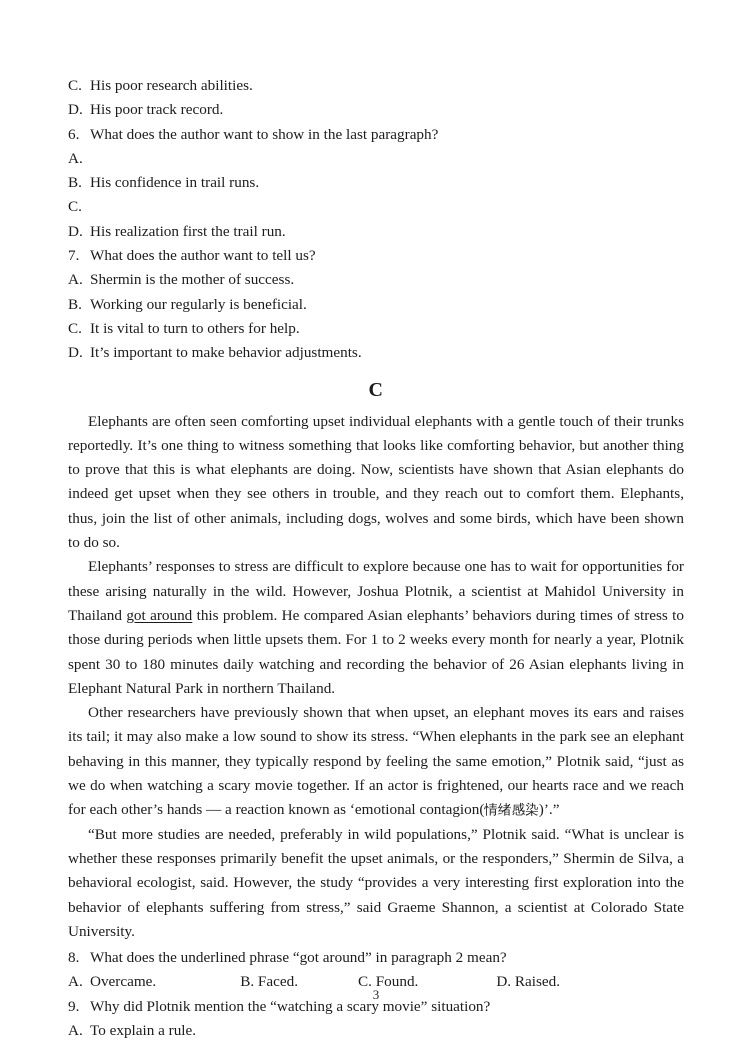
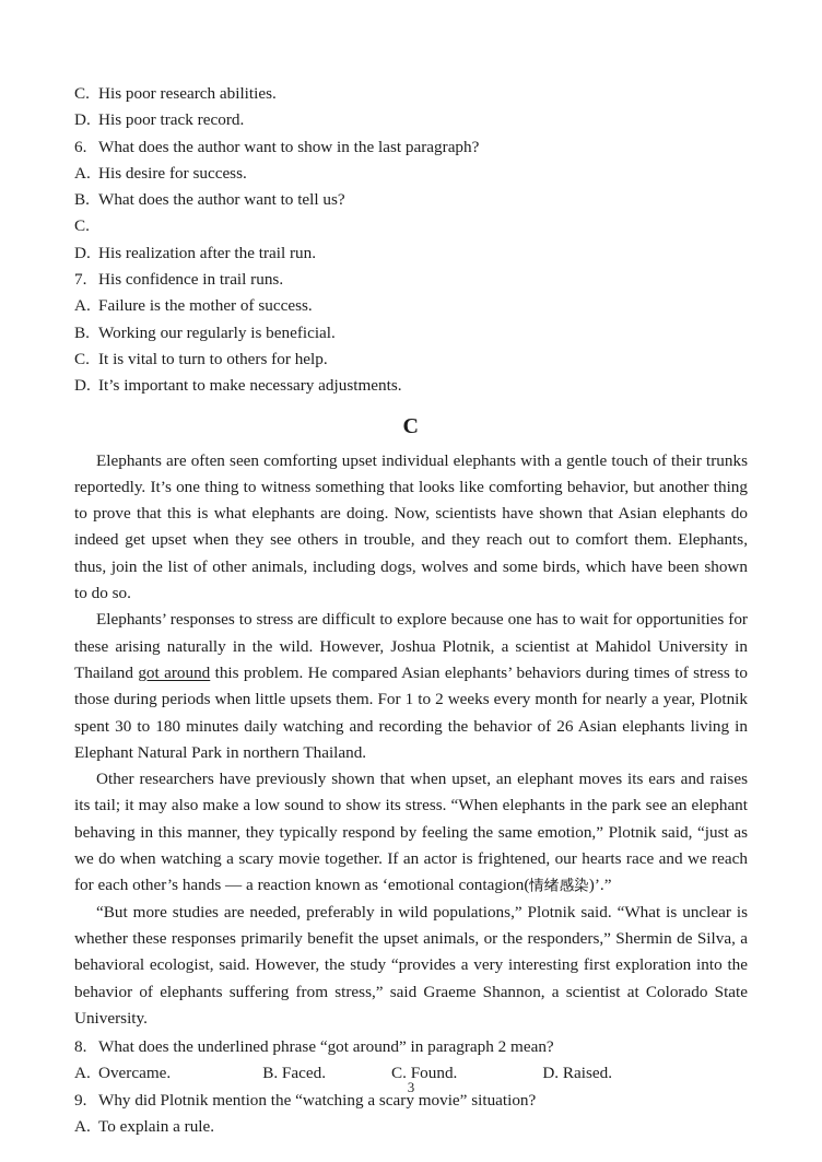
  C.
  His poor research abilities.
  D.
  His poor track record.
  6.
  What does the author want to show in the last paragraph?
  A.
+ His desire for success.
  B.
- His confidence in trail runs.
+ What does the author want to tell us?
  C.
  D.
- His realization first the trail run.
+ His realization after the trail run.
  7.
- What does the author want to tell us?
+ His confidence in trail runs.
  A.
- Shermin is the mother of success.
+ Failure is the mother of success.
  B.
  Working our regularly is beneficial.
  C.
  It is vital to turn to others for help.
  D.
- It’s important to make behavior adjustments.
+ It’s important to make necessary adjustments.
  C
  Elephants are often seen comforting upset individual elephants with a gentle touch of their trunks reportedly. It’s one thing to witness something that looks like comforting behavior, but another thing to prove that this is what elephants are doing. Now, scientists have shown that Asian elephants do indeed get upset when they see others in trouble, and they reach out to comfort them. Elephants, thus, join the list of other animals, including dogs, wolves and some birds, which have been shown to do so.
  Elephants’ responses to stress are difficult to explore because one has to wait for opportunities for these arising naturally in the wild. However, Joshua Plotnik, a scientist at Mahidol University in Thailand got around this problem. He compared Asian elephants’ behaviors during times of stress to those during periods when little upsets them. For 1 to 2 weeks every month for nearly a year, Plotnik spent 30 to 180 minutes daily watching and recording the behavior of 26 Asian elephants living in Elephant Natural Park in northern Thailand.
  Other researchers have previously shown that when upset, an elephant moves its ears and raises its tail; it may also make a low sound to show its stress. “When elephants in the park see an elephant behaving in this manner, they typically respond by feeling the same emotion,” Plotnik said, “just as we do when watching a scary movie together. If an actor is frightened, our hearts race and we reach for each other’s hands — a reaction known as ‘emotional contagion(情绪感染)’.”
  “But more studies are needed, preferably in wild populations,” Plotnik said. “What is unclear is whether these responses primarily benefit the upset animals, or the responders,” Shermin de Silva, a behavioral ecologist, said. However, the study “provides a very interesting first exploration into the behavior of elephants suffering from stress,” said Graeme Shannon, a scientist at Colorado State University.
  8.
  What does the underlined phrase “got around” in paragraph 2 mean?
  A. Overcame. B. Faced. C. Found. D. Raised.
  9.
  Why did Plotnik mention the “watching a scary movie” situation?
  A.
  To explain a rule.
  3
